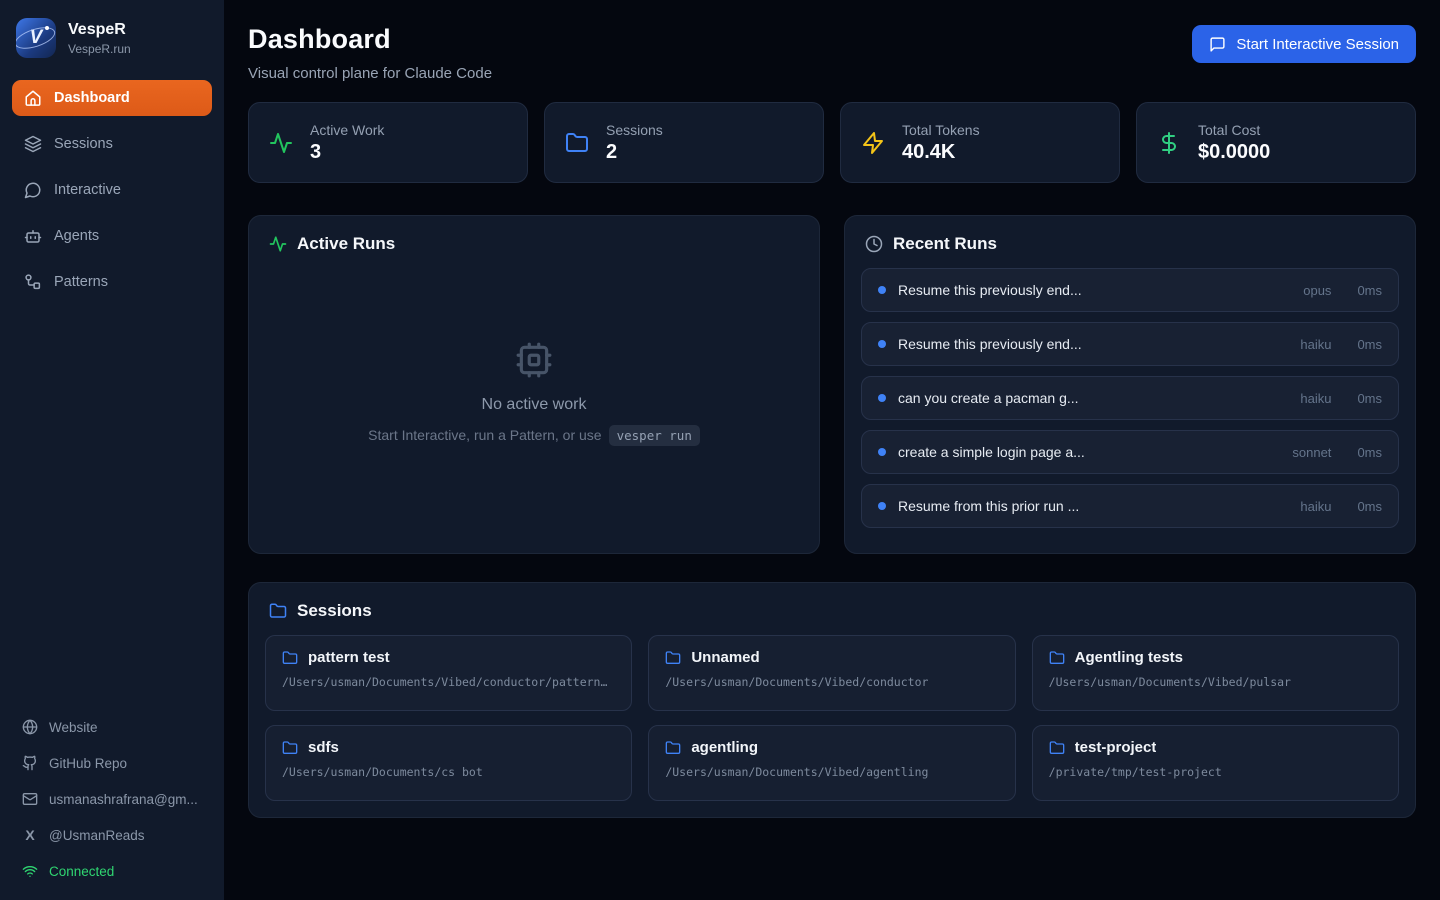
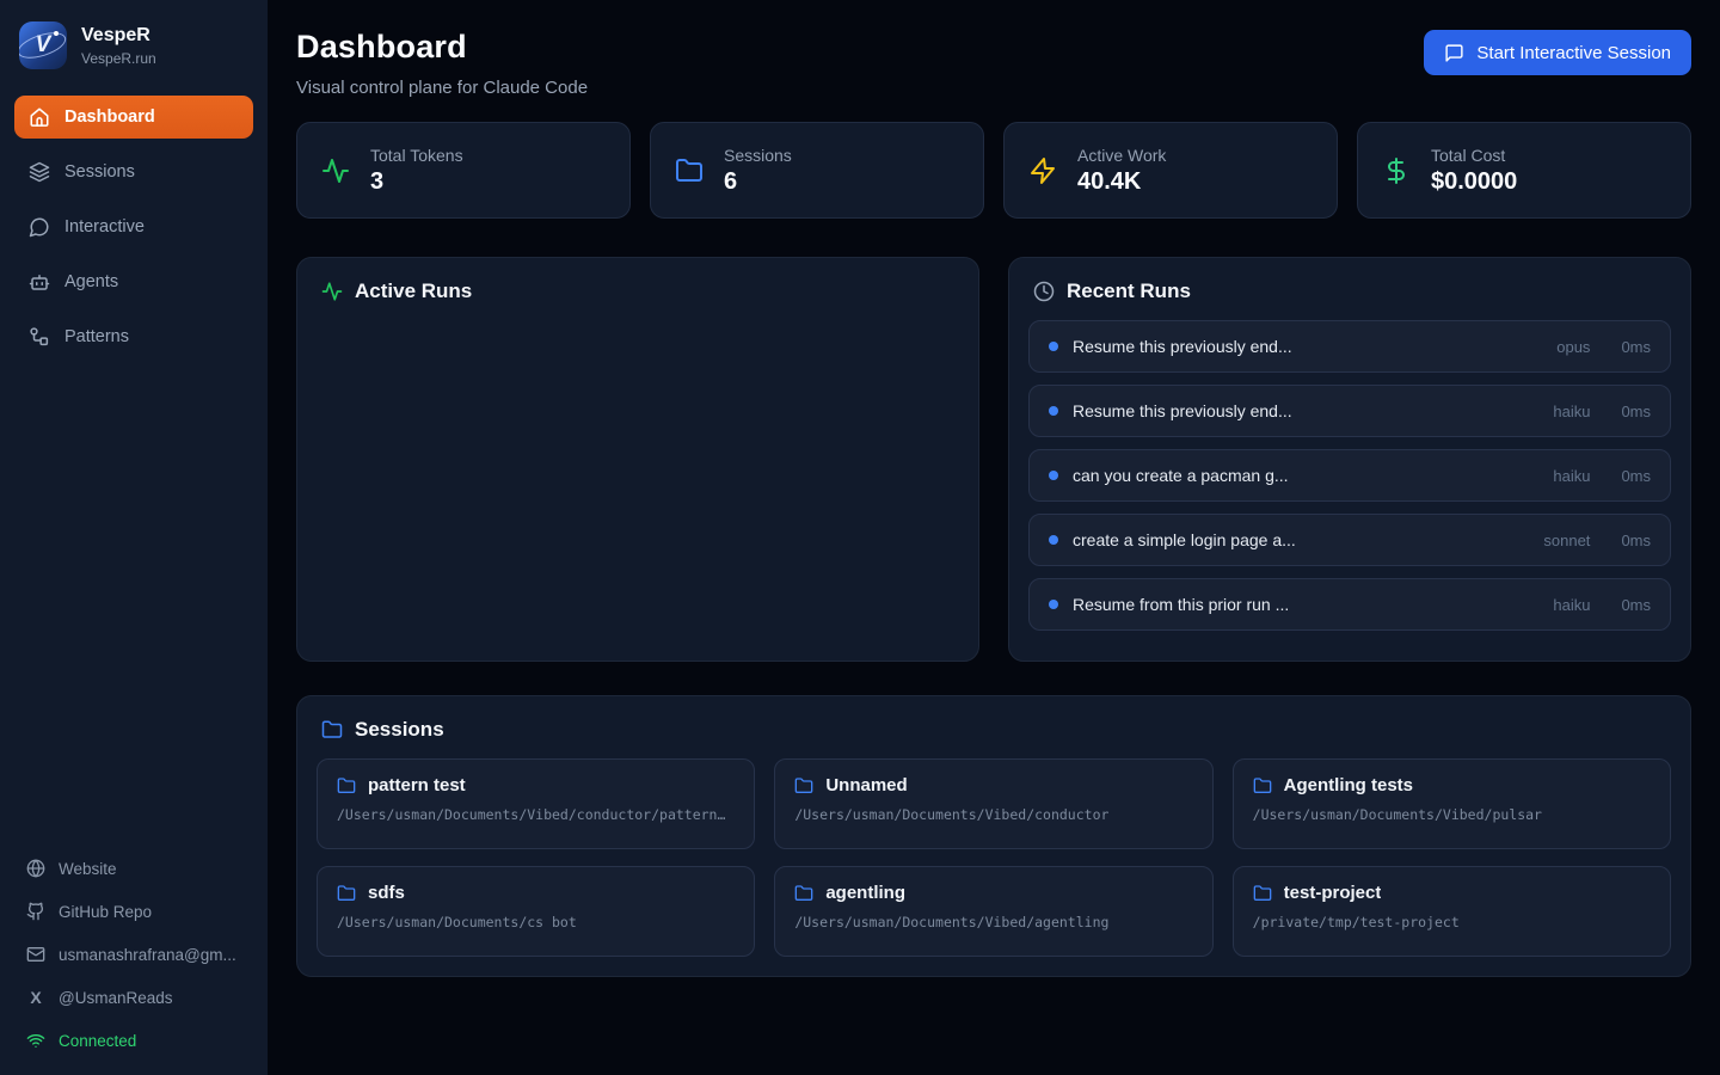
  V
  VespeR
  VespeR.run
  Dashboard
  Sessions
  Interactive
  Agents
  Patterns
  Website
  GitHub Repo
  usmanashrafrana@gm...
  X
  @UsmanReads
  Connected
  Dashboard
  Visual control plane for Claude Code
  Start Interactive Session
- Active Work
+ Total Tokens
  3
  Sessions
- 2
+ 6
- Total Tokens
+ Active Work
  40.4K
  Total Cost
  $0.0000
  Active Runs
- No active work
- Start Interactive, run a Pattern, or use
- vesper run
  Recent Runs
  Resume this previously end...
  opus
  0ms
  Resume this previously end...
  haiku
  0ms
  can you create a pacman g...
  haiku
  0ms
  create a simple login page a...
  sonnet
  0ms
  Resume from this prior run ...
  haiku
  0ms
  Sessions
  pattern test
  /Users/usman/Documents/Vibed/conductor/pattern…
  Unnamed
  /Users/usman/Documents/Vibed/conductor
  Agentling tests
  /Users/usman/Documents/Vibed/pulsar
  sdfs
  /Users/usman/Documents/cs bot
  agentling
  /Users/usman/Documents/Vibed/agentling
  test-project
  /private/tmp/test-project
